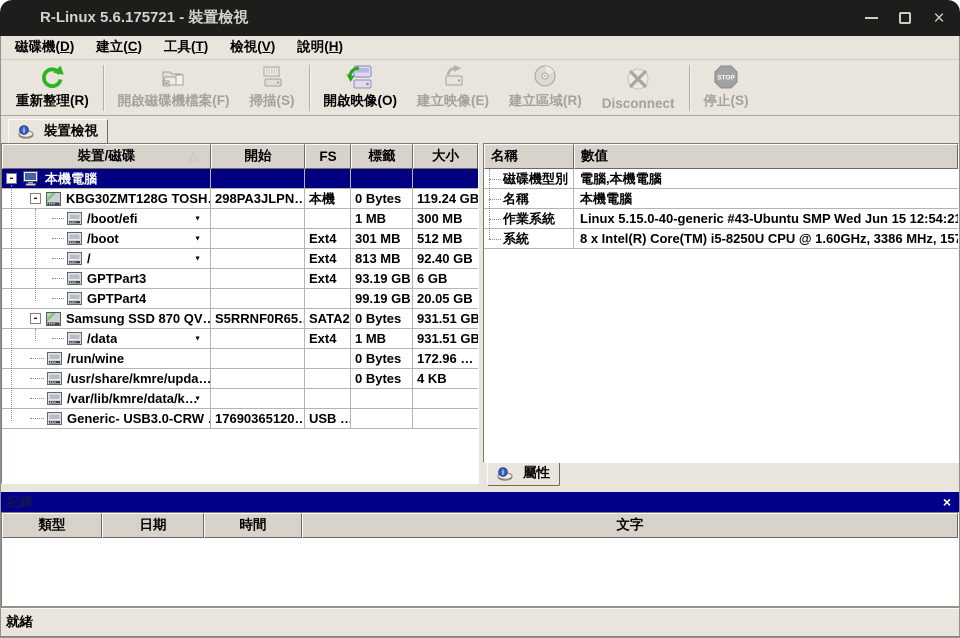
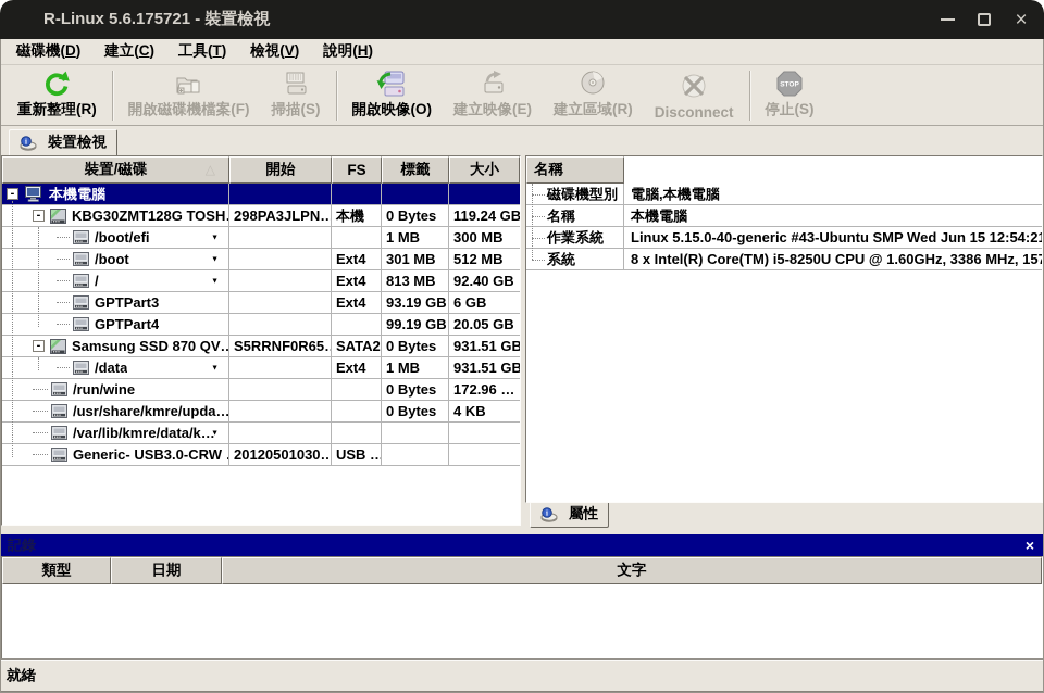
  R-Linux 5.6.175721 - 裝置檢視
  ×
  磁碟機(D)
  建立(C)
  工具(T)
  檢視(V)
  說明(H)
  重新整理(R)
  開啟磁碟機檔案(F)
  掃描(S)
  開啟映像(O)
  建立映像(E)
  建立區域(R)
  Disconnect
  停止(S)
  i
  裝置檢視
  裝置/磁碟
  開始
  FS
  標籤
  大小
  -
  本機電腦
  -
  KBG30ZMT128G TOSH
  298PA3JLPN…
  本機
  0 Bytes
  119.24 GB
  /boot/efi
  1 MB
  300 MB
  /boot
  Ext4
  301 MB
  512 MB
  /
  Ext4
  813 MB
  92.40 GB
  GPTPart3
  Ext4
  93.19 GB
  6 GB
  GPTPart4
  99.19 GB
  20.05 GB
  -
  Samsung SSD 870 QV…
  S5RRNF0R65…
  SATA2
  0 Bytes
  931.51 GB
  /data
  Ext4
  1 MB
  931.51 GB
  /run/wine
  0 Bytes
  172.96 …
  /usr/share/kmre/upda…
  0 Bytes
  4 KB
  /var/lib/kmre/data/k…
  Generic- USB3.0-CRW
- 17690365120…
+ 20120501030…
  USB …
  名稱
- 數值
  磁碟機型別
  電腦,本機電腦
  名稱
  本機電腦
  作業系統
  Linux 5.15.0-40-generic #43-Ubuntu SMP Wed Jun 15 12:54:2
  系統
  8 x Intel(R) Core(TM) i5-8250U CPU @ 1.60GHz, 3386 MHz, 15
  i
  屬性
  記錄
  ×
  類型
  日期
- 時間
  文字
  就緒
